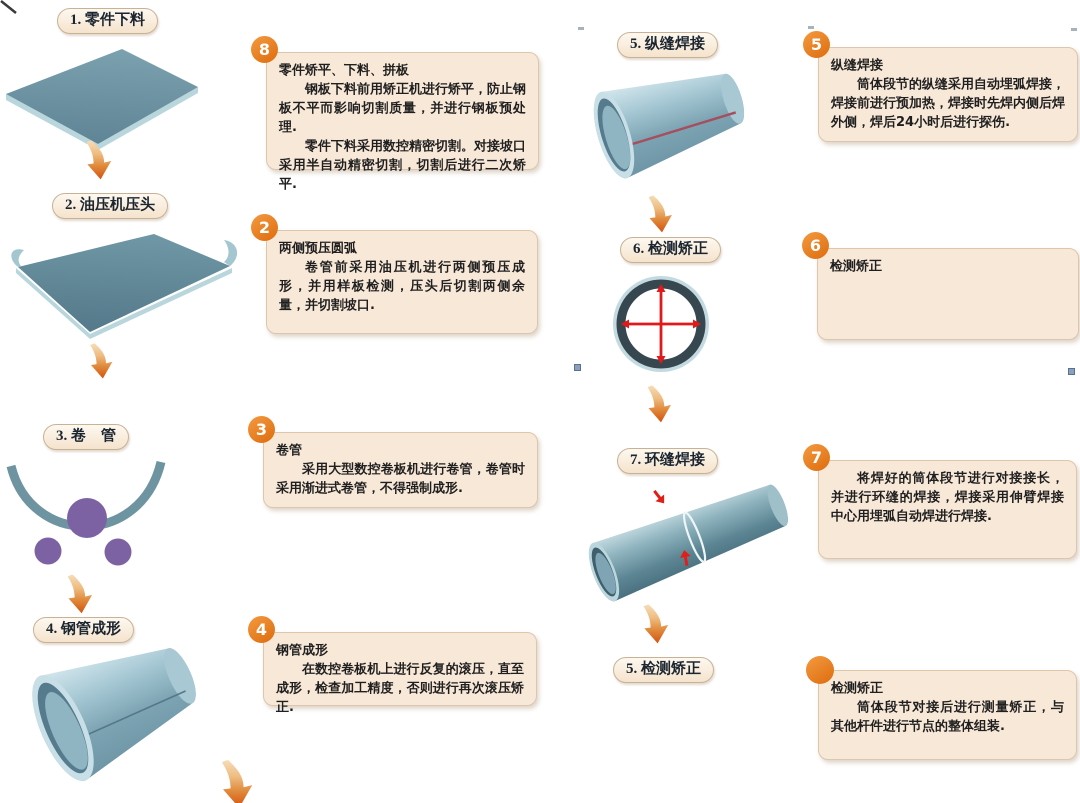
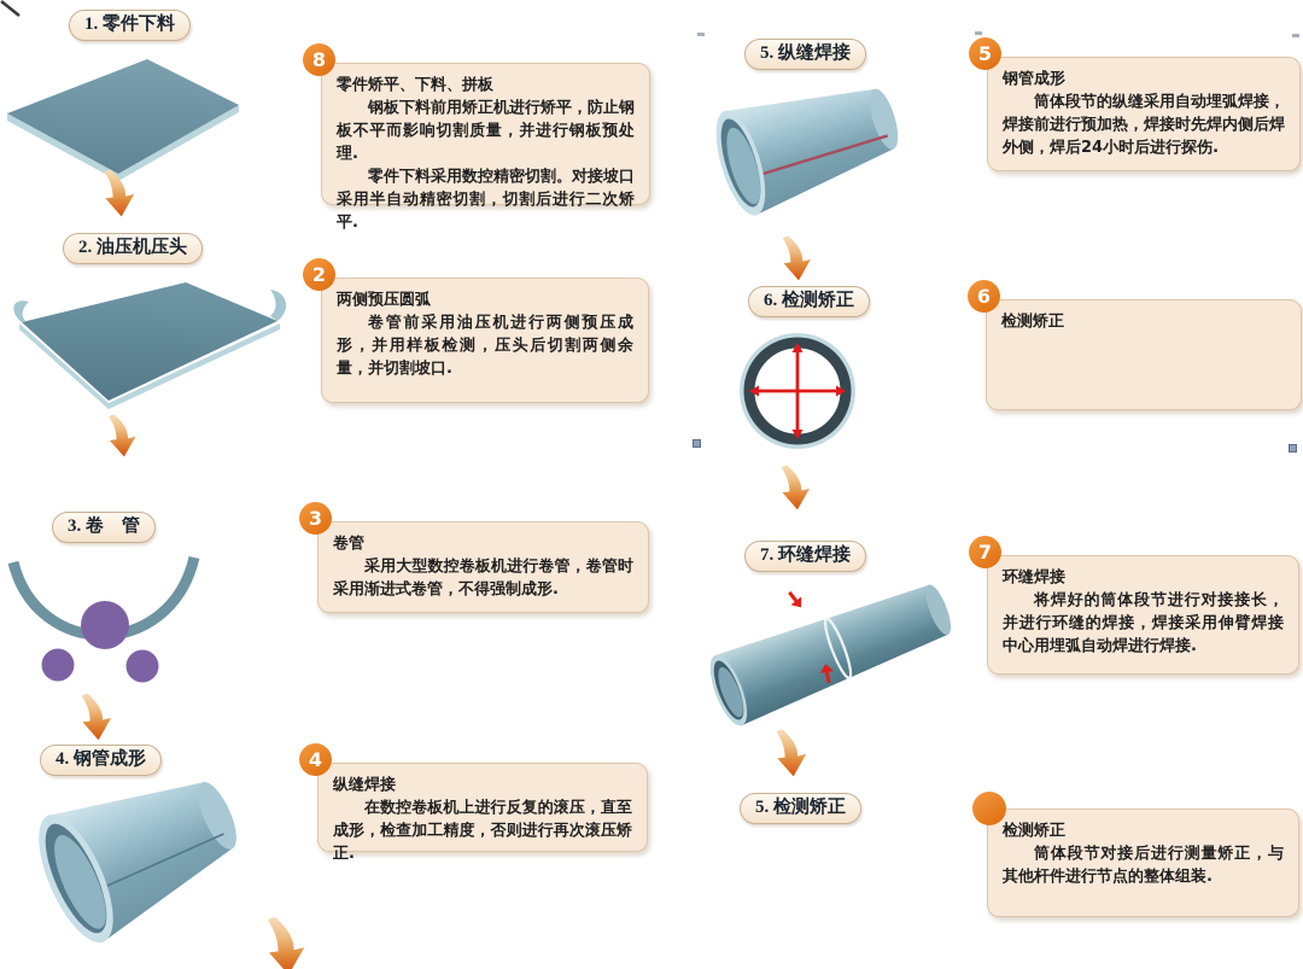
  1. 零件下料
  2. 油压机压头
  3. 卷 管
  4. 钢管成形
  8
  零件矫平、下料、拼板
  钢板下料前用矫正机进行矫平，防止钢板不平而影响切割质量，并进行钢板预处理.
  零件下料采用数控精密切割。对接坡口采用半自动精密切割，切割后进行二次矫平.
  2
  两侧预压圆弧
  卷管前采用油压机进行两侧预压成形，并用样板检测，压头后切割两侧余量，并切割坡口.
  3
  卷管
  采用大型数控卷板机进行卷管，卷管时采用渐进式卷管，不得强制成形.
  4
- 钢管成形
+ 纵缝焊接
  在数控卷板机上进行反复的滚压，直至成形，检查加工精度，否则进行再次滚压矫正.
  5. 纵缝焊接
  6. 检测矫正
  7. 环缝焊接
  5. 检测矫正
  5
- 纵缝焊接
+ 钢管成形
  筒体段节的纵缝采用自动埋弧焊接，焊接前进行预加热，焊接时先焊内侧后焊外侧，焊后24小时后进行探伤.
  6
  检测矫正
  7
+ 环缝焊接
  将焊好的筒体段节进行对接接长，并进行环缝的焊接，焊接采用伸臂焊接中心用埋弧自动焊进行焊接.
  检测矫正
  筒体段节对接后进行测量矫正，与其他杆件进行节点的整体组装.
